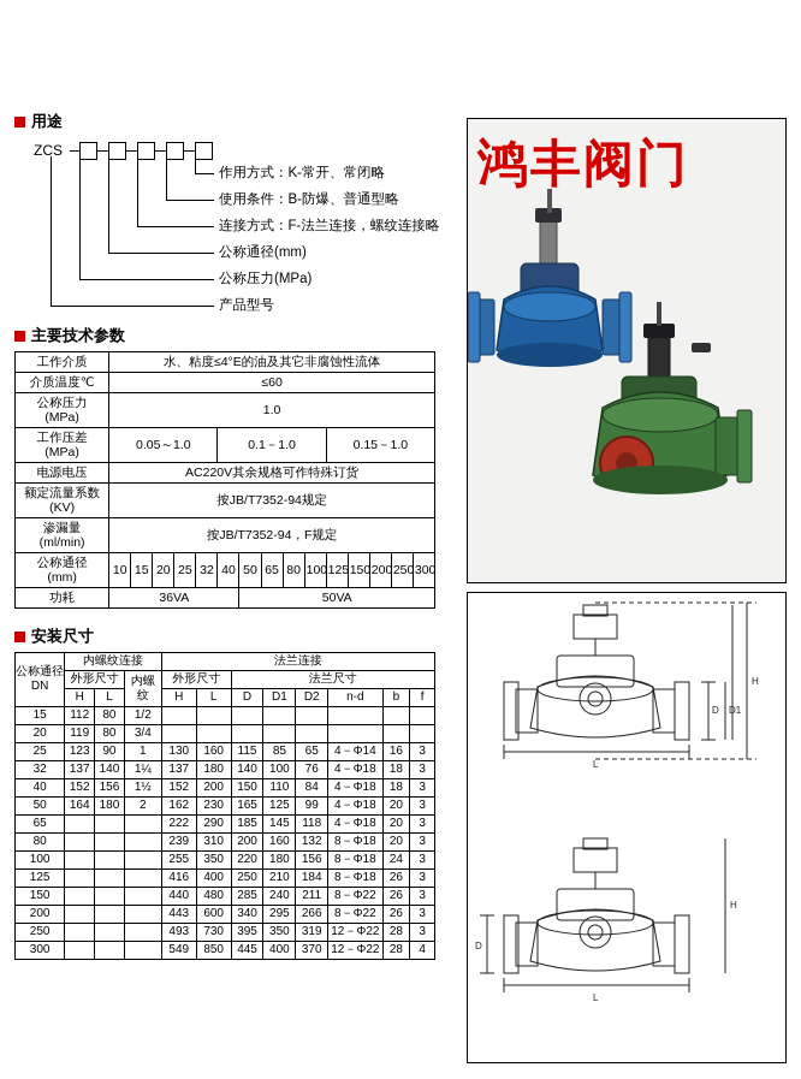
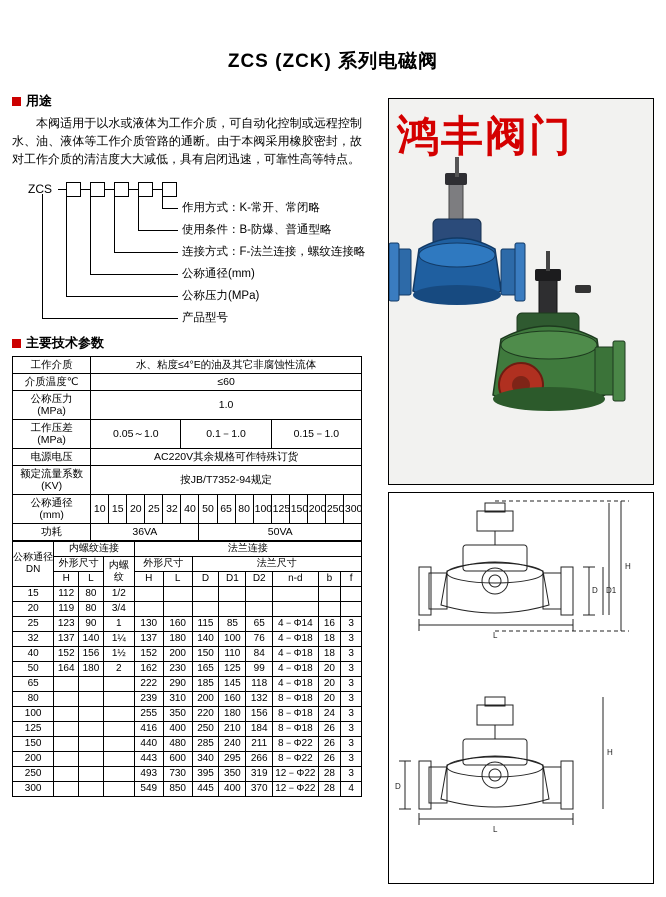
+ ZCS (ZCK) 系列电磁阀
  用途
+ 本阀适用于以水或液体为工作介质，可自动化控制或远程控制水、油、液体等工作介质管路的通断。由于本阀采用橡胶密封，故对工作介质的清洁度大大减低，具有启闭迅速，可靠性高等特点。
  ZCS
  作用方式：K-常开、常闭略
  使用条件：B-防爆、普通型略
  连接方式：F-法兰连接，螺纹连接略
  公称通径(mm)
  公称压力(MPa)
  产品型号
  主要技术参数
  工作介质	水、粘度≤4°E的油及其它非腐蚀性流体
  介质温度℃	≤60
  公称压力(MPa)	1.0
  工作压差(MPa)	0.05～1.0	0.1－1.0	0.15－1.0
  电源电压	AC220V其余规格可作特殊订货
  额定流量系数(KV)	按JB/T7352-94规定
- 渗漏量(ml/min)	按JB/T7352-94，F规定
  公称通径(mm)	10	15	20	25	32	40	50	65	80	100	125	150	200	250	300
  功耗	36VA	50VA
- 安装尺寸
  公称通径DN	内螺纹连接	法兰连接
  外形尺寸	内螺纹	外形尺寸	法兰尺寸
  H	L	H	L	D	D1	D2	n-d	b	f
  15	112	80	1/2
  20	119	80	3/4
  25	123	90	1	130	160	115	85	65	4－Φ14	16	3
  32	137	140	1¼	137	180	140	100	76	4－Φ18	18	3
  40	152	156	1½	152	200	150	110	84	4－Φ18	18	3
  50	164	180	2	162	230	165	125	99	4－Φ18	20	3
  65				222	290	185	145	118	4－Φ18	20	3
  80				239	310	200	160	132	8－Φ18	20	3
  100				255	350	220	180	156	8－Φ18	24	3
  125				416	400	250	210	184	8－Φ18	26	3
  150				440	480	285	240	211	8－Φ22	26	3
  200				443	600	340	295	266	8－Φ22	26	3
  250				493	730	395	350	319	12－Φ22	28	3
  300				549	850	445	400	370	12－Φ22	28	4
  鸿丰阀门
  L
  H
  D
  D1
  L
  H
  D
